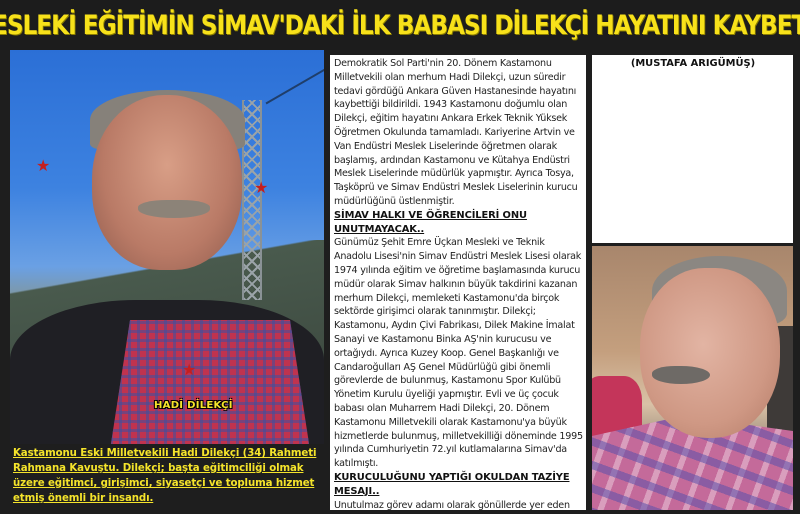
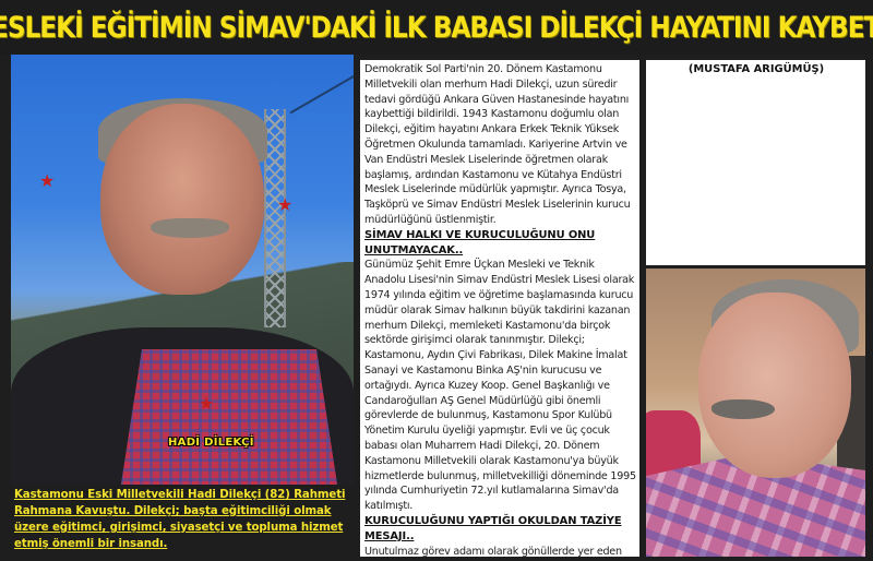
  SLEKİ EĞİTİMİN SİMAV'DAKİ İLK BABASI DİLEKÇİ HAYATINI KAYBE
  ★
  ★
  ★
  HADİ DİLEKÇİ
- Kastamonu Eski Milletvekili Hadi Dilekçi (34) Rahmeti Rahmana Kavuştu. Dilekçi; başta eğitimciliği olmak üzere eğitimci, girişimci, siyasetçi ve topluma hizmet etmiş önemli bir insandı.
+ Kastamonu Eski Milletvekili Hadi Dilekçi (82) Rahmeti Rahmana Kavuştu. Dilekçi; başta eğitimciliği olmak üzere eğitimci, girişimci, siyasetçi ve topluma hizmet etmiş önemli bir insandı.
  Demokratik Sol Parti'nin 20. Dönem Kastamonu Milletvekili olan merhum Hadi Dilekçi, uzun süredir tedavi gördüğü Ankara Güven Hastanesinde hayatını kaybettiği bildirildi. 1943 Kastamonu doğumlu olan Dilekçi, eğitim hayatını Ankara Erkek Teknik Yüksek Öğretmen Okulunda tamamladı. Kariyerine Artvin ve Van Endüstri Meslek Liselerinde öğretmen olarak başlamış, ardından Kastamonu ve Kütahya Endüstri Meslek Liselerinde müdürlük yapmıştır. Ayrıca Tosya, Taşköprü ve Simav Endüstri Meslek Liselerinin kurucu müdürlüğünü üstlenmiştir.
- SİMAV HALKI VE ÖĞRENCİLERİ ONU UNUTMAYACAK..
+ SİMAV HALKI VE KURUCULUĞUNU ONU UNUTMAYACAK..
  Günümüz Şehit Emre Üçkan Mesleki ve Teknik Anadolu Lisesi'nin Simav Endüstri Meslek Lisesi olarak 1974 yılında eğitim ve öğretime başlamasında kurucu müdür olarak Simav halkının büyük takdirini kazanan merhum Dilekçi, memleketi Kastamonu'da birçok sektörde girişimci olarak tanınmıştır. Dilekçi; Kastamonu, Aydın Çivi Fabrikası, Dilek Makine İmalat Sanayi ve Kastamonu Binka AŞ'nin kurucusu ve ortağıydı. Ayrıca Kuzey Koop. Genel Başkanlığı ve Candaroğulları AŞ Genel Müdürlüğü gibi önemli görevlerde de bulunmuş, Kastamonu Spor Kulübü Yönetim Kurulu üyeliği yapmıştır. Evli ve üç çocuk babası olan Muharrem Hadi Dilekçi, 20. Dönem Kastamonu Milletvekili olarak Kastamonu'ya büyük hizmetlerde bulunmuş, milletvekilliği döneminde 1995 yılında Cumhuriyetin 72.yıl kutlamalarına Simav'da katılmıştı.
  KURUCULUĞUNU YAPTIĞI OKULDAN TAZİYE MESAJI..
  (MUSTAFA ARIGÜMÜŞ)
